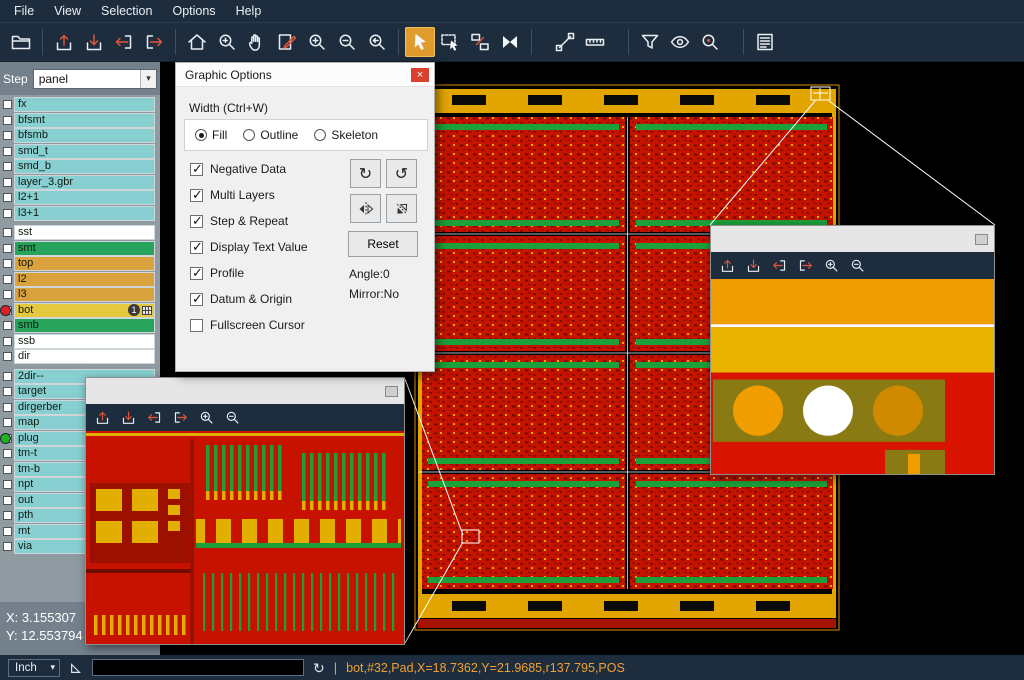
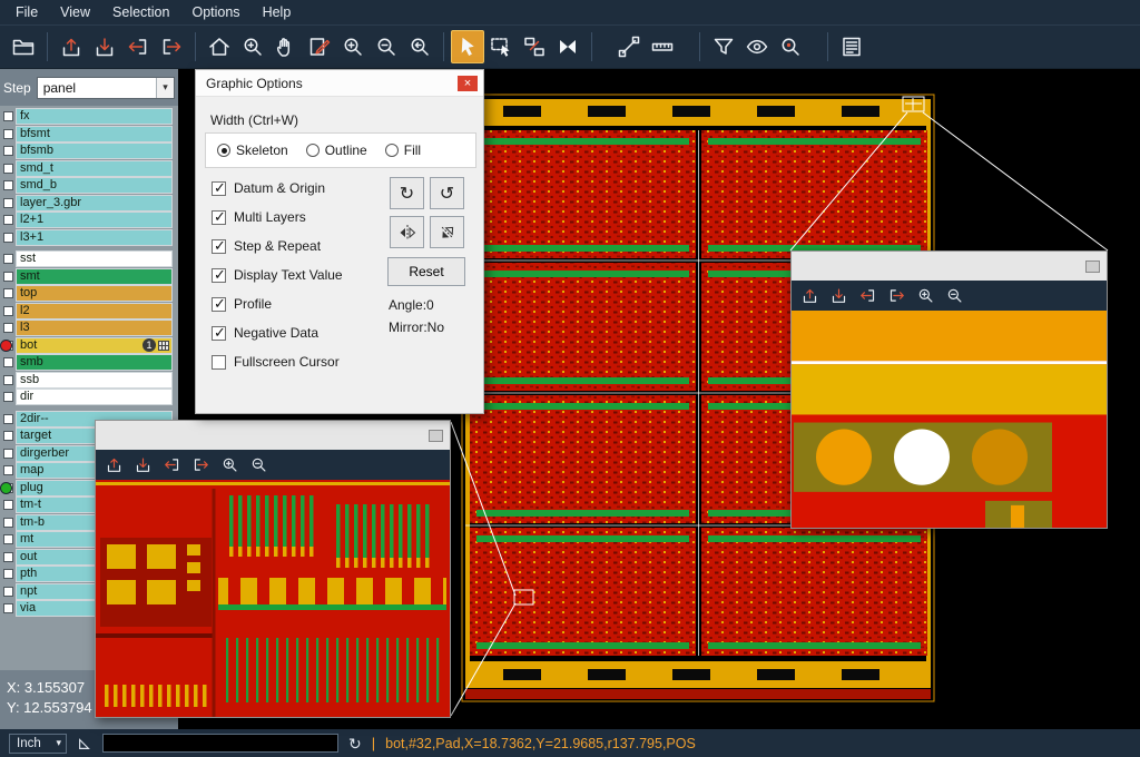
  File
  View
  Selection
  Options
  Help
  Step
  panel
  ▾
  fx
  bfsmt
  bfsmb
  smd_t
  smd_b
  layer_3.gbr
  l2+1
  l3+1
  sst
  smt
  top
  l2
  l3
  bot
  1
  smb
  ssb
  dir
  2dir--
  target
  dirgerber
  map
  plug
  tm-t
  tm-b
- npt
+ mt
  out
  pth
- mt
+ npt
  via
  X: 3.155307
  Y: 12.553794
  Graphic Options
  ×
  Width (Ctrl+W)
- Fill
+ Skeleton
  Outline
- Skeleton
+ Fill
- Negative Data
+ Datum & Origin
  Multi Layers
  Step & Repeat
  Display Text Value
  Profile
- Datum & Origin
+ Negative Data
  Fullscreen Cursor
  ↻
  ↺
  Reset
  Angle:0
  Mirror:No
  Inch
  ▾
  ↻
  |
  bot,#32,Pad,X=18.7362,Y=21.9685,r137.795,POS
